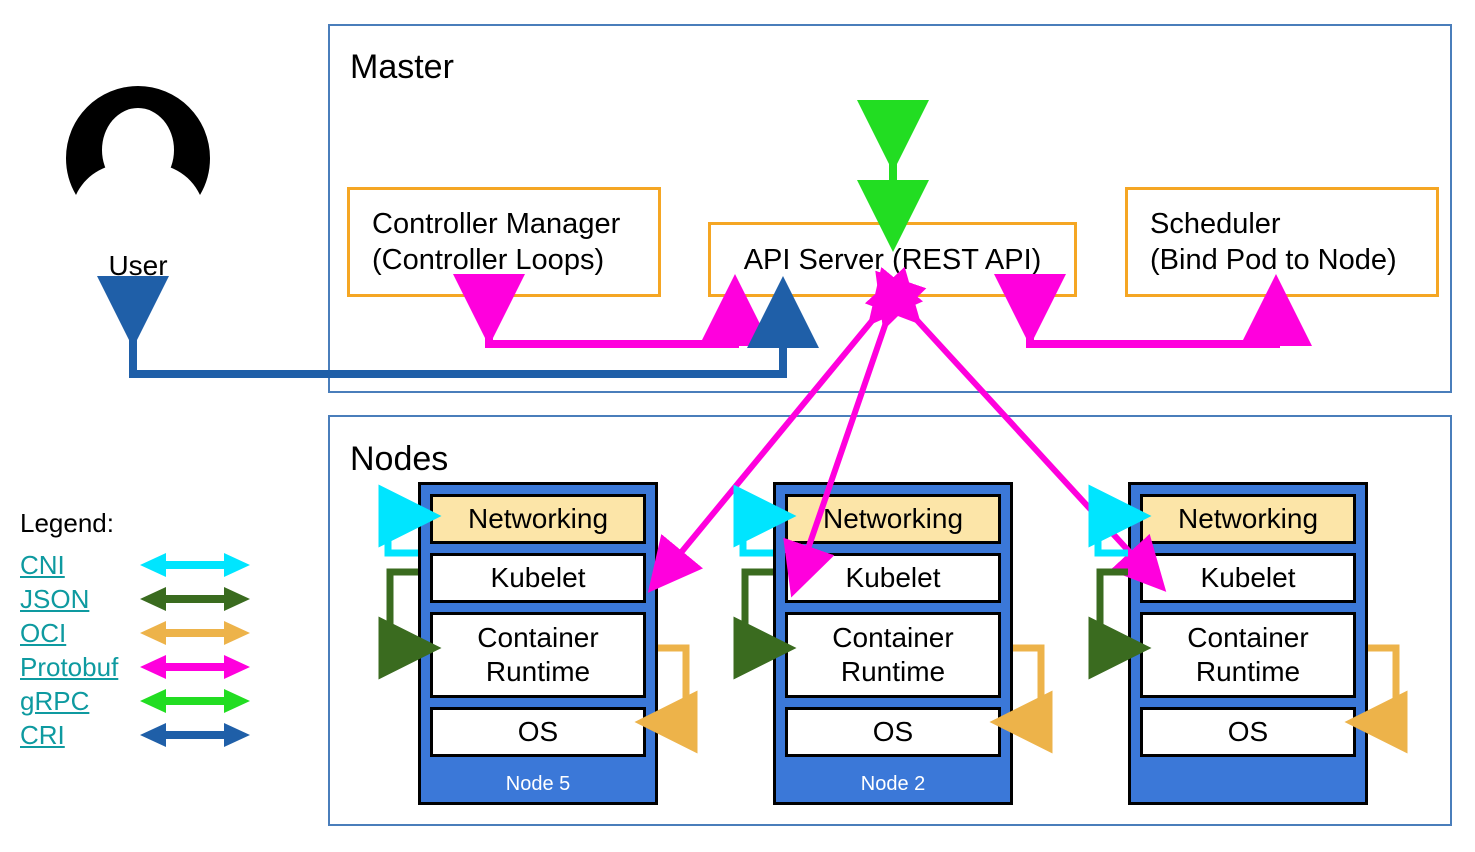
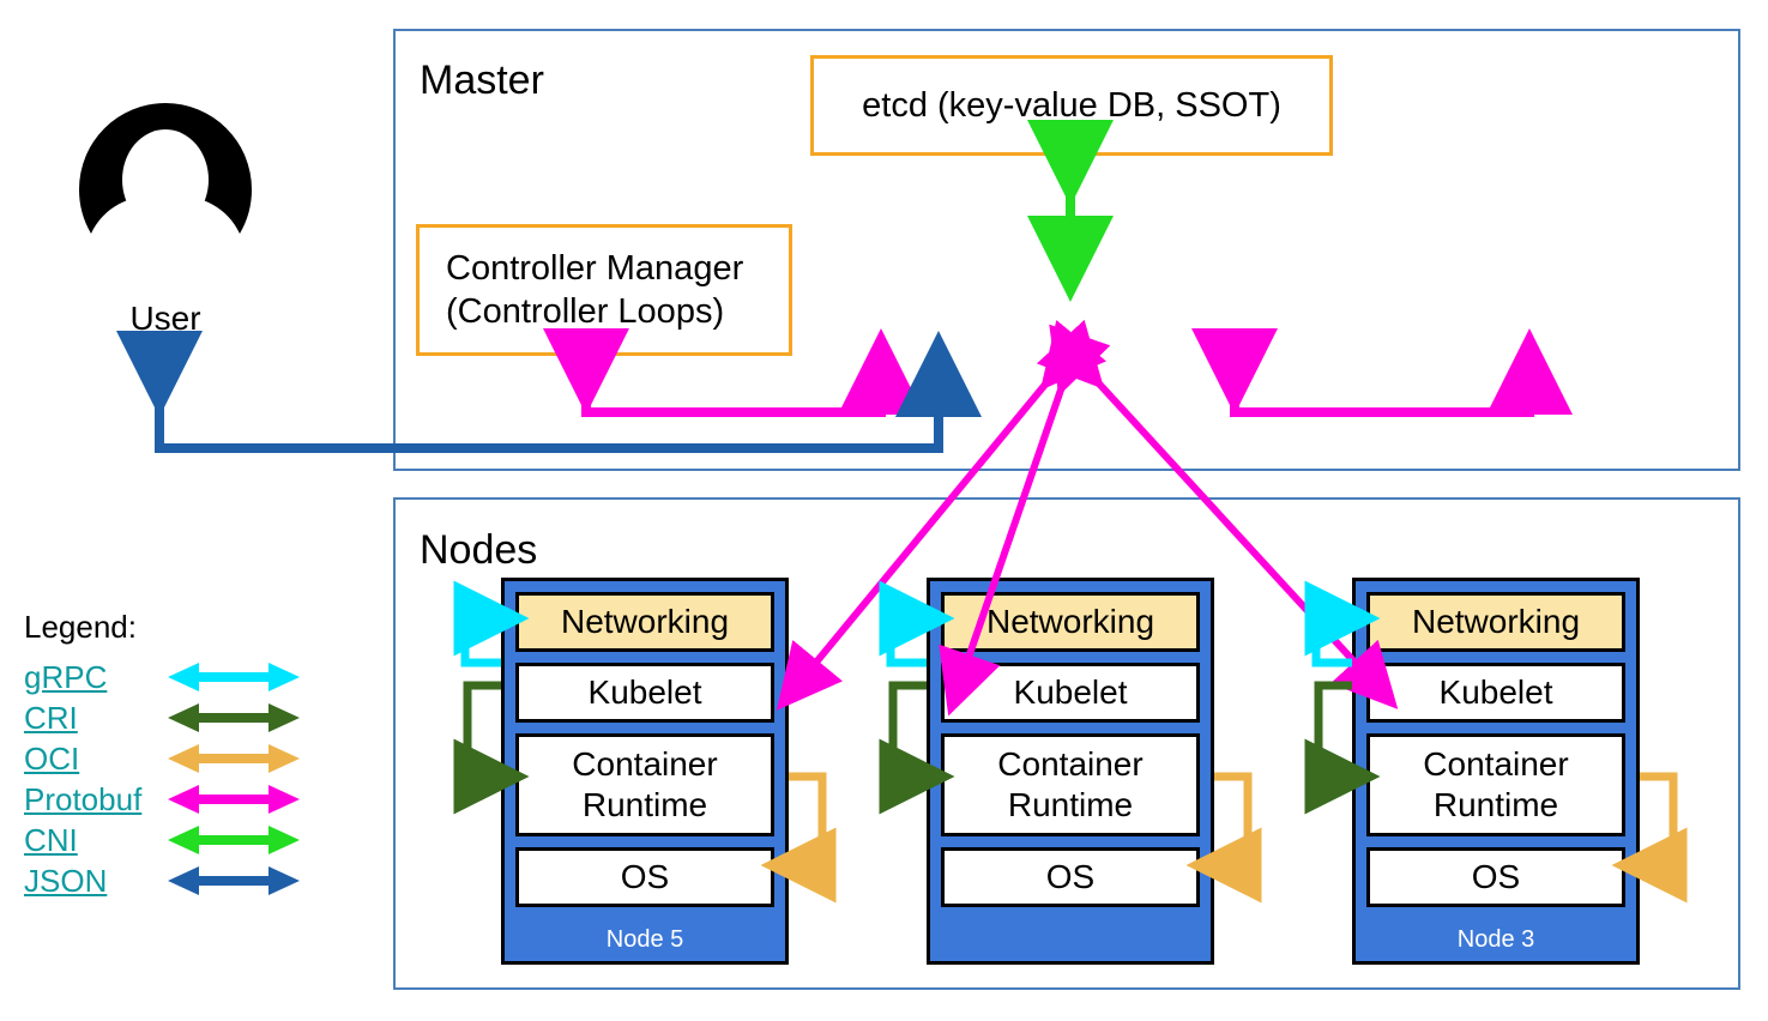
  User
  Master
+ etcd (key-value DB, SSOT)
  Controller Manager
  (Controller Loops)
- API Server (REST API)
- Scheduler
- (Bind Pod to Node)
  Nodes
  Networking
  Kubelet
  Container
  Runtime
  OS
  Node 5
  Networking
  Kubelet
  Container
  Runtime
  OS
- Node 2
  Networking
  Kubelet
  Container
  Runtime
  OS
+ Node 3
  Legend:
- CNI
+ gRPC
- JSON
+ CRI
  OCI
  Protobuf
- gRPC
+ CNI
- CRI
+ JSON
